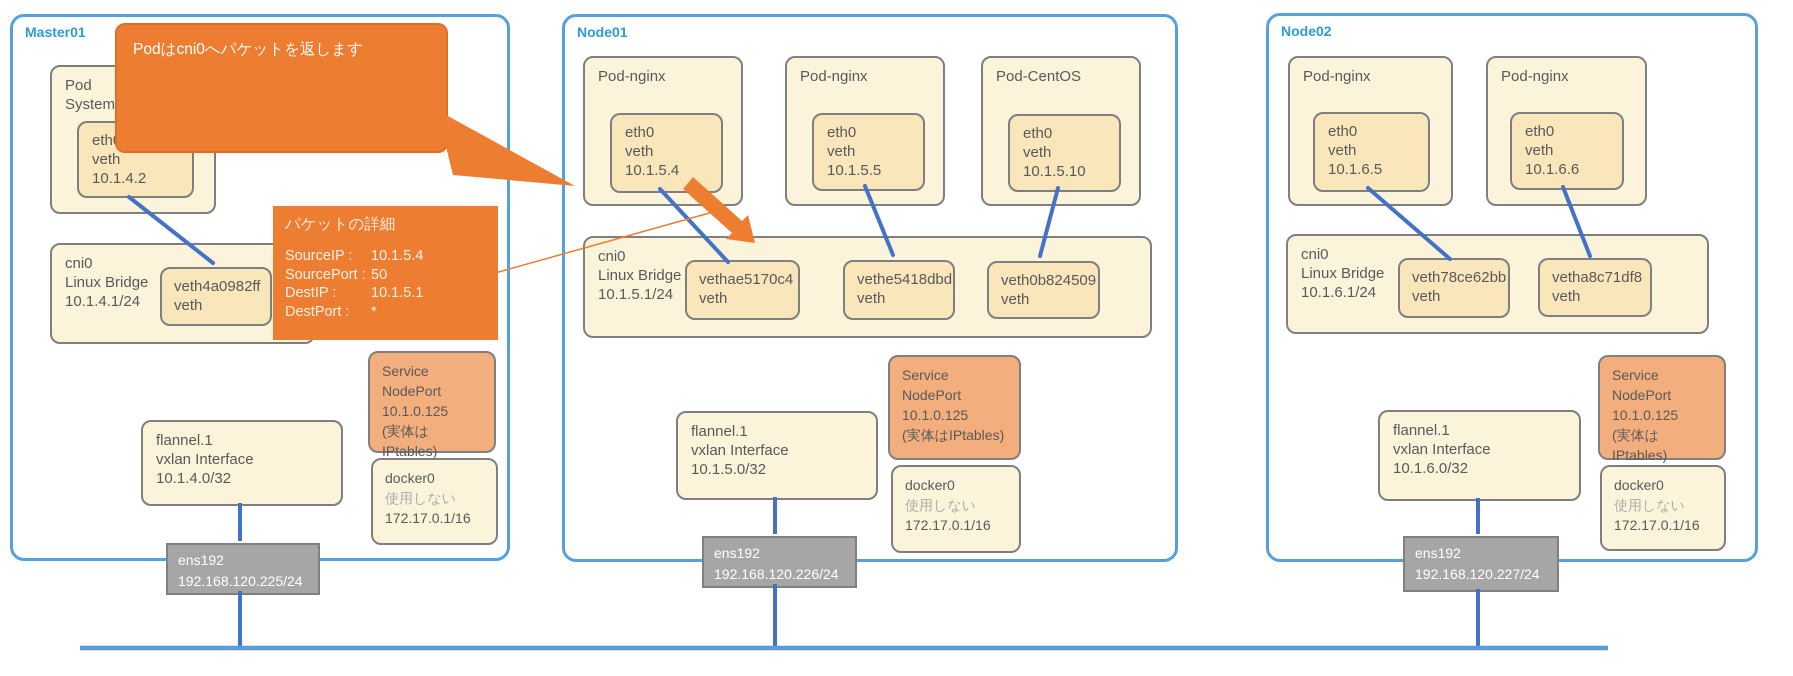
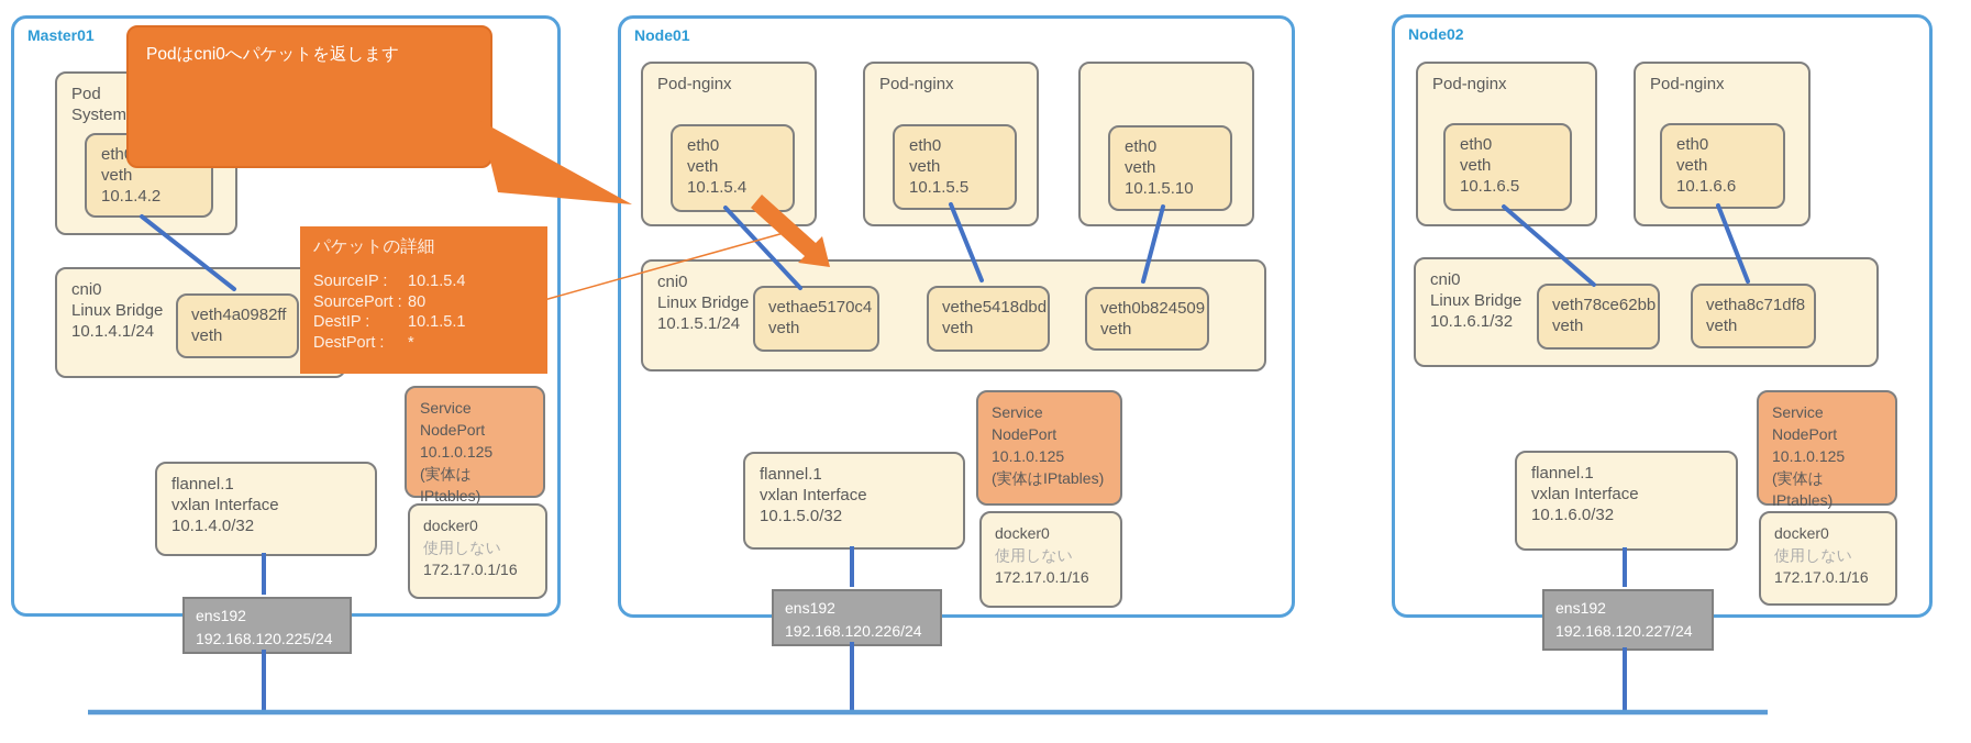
  Master01
  Pod
  System
  eth
  veth
  10.1.4.2
  cni0
  Linux Bridge
  10.1.4.1/24
  veth4a0982f
  veth
  パケットの詳細
  SourceIP :
  10.1.5.4
  SourcePort :
- 50
+ 80
  DestIP :
  10.1.5.1
  DestPort :
  *
  Service
  NodePort
  10.1.0.125
  (実体はIPtables)
  flannel.1
  vxlan Interface
  10.1.4.0/32
  docker0
  使用しない
  172.17.0.1/16
  ens192
  192.168.120.225/24
  Node01
  Pod-nginx
  eth0
  veth
  10.1.5.4
  Pod-nginx
  eth0
  veth
  10.1.5.5
- Pod-CentOS
  eth0
  veth
  10.1.5.10
  cni0
  Linux Bridge
  10.1.5.1/24
  vethae5170c
  veth
  vethe5418db
  veth
  veth0b82450
  veth
  flannel.1
  vxlan Interface
  10.1.5.0/32
  Service
  NodePort
  10.1.0.125
  (実体はIPtables)
  docker0
  使用しない
  172.17.0.1/16
  ens192
  192.168.120.226/24
  Node02
  Pod-nginx
  eth0
  veth
  10.1.6.5
  Pod-nginx
  eth0
  veth
  10.1.6.6
  cni0
  Linux Bridge
- 10.1.6.1/24
+ 10.1.6.1/32
  veth78ce62b
  veth
  vetha8c71df8
  veth
  flannel.1
  vxlan Interface
  10.1.6.0/32
  Service
  NodePort
  10.1.0.125
  (実体はIPtables)
  docker0
  使用しない
  172.17.0.1/16
  ens192
  192.168.120.227/24
  Podはcni0へパケットを返します
